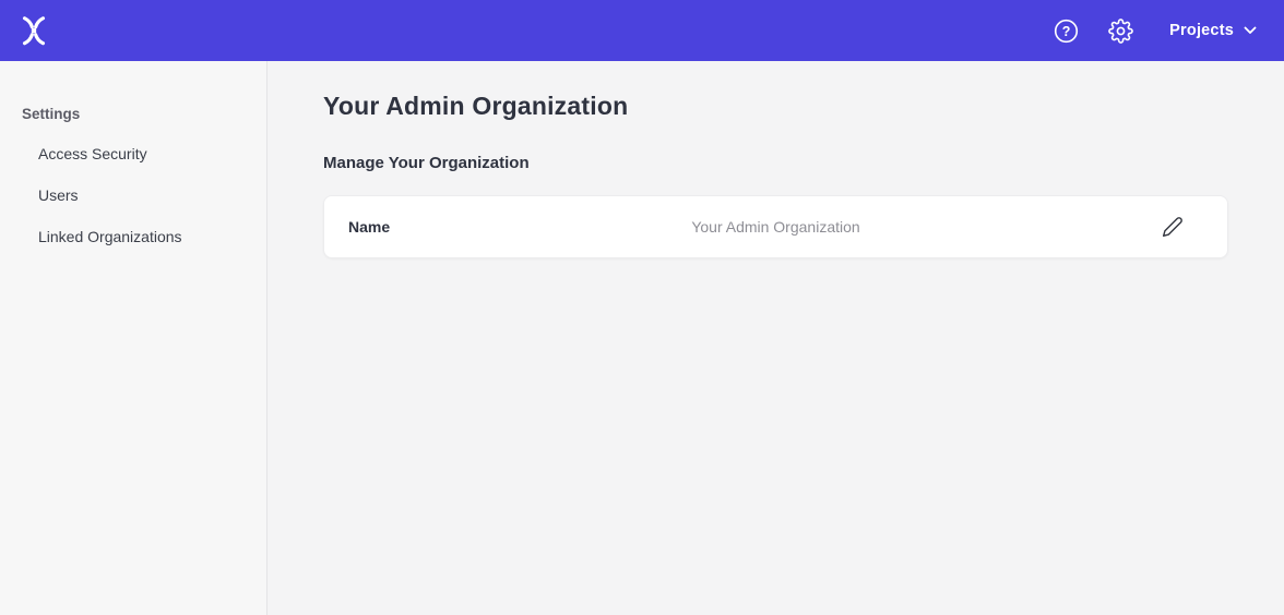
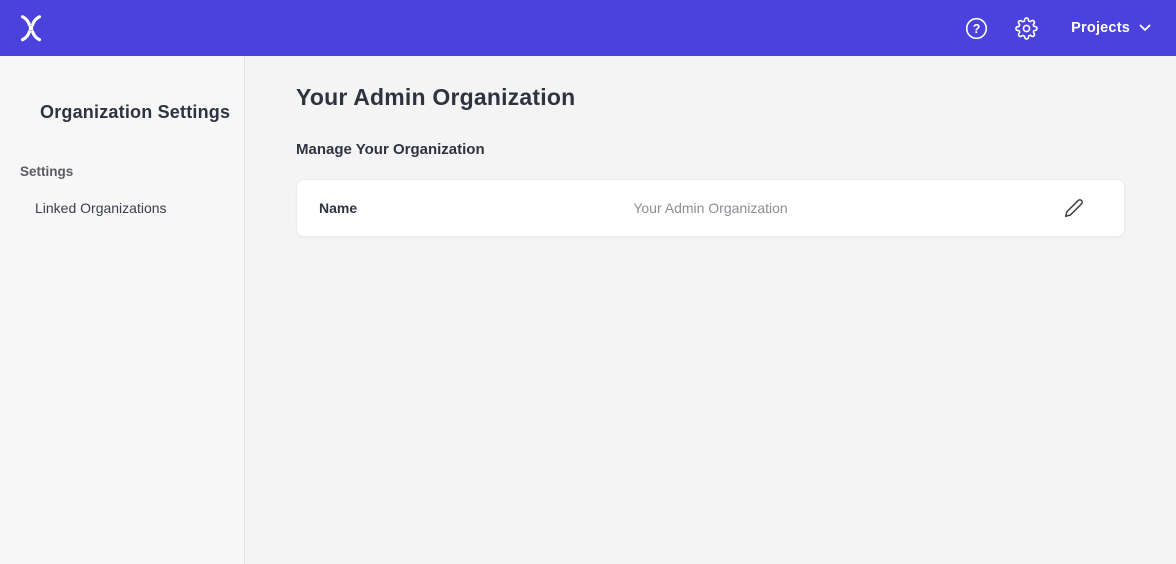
  ?
  Projects
+ Organization Settings
  Settings
- Access Security
- Users
  Linked Organizations
  Your Admin Organization
  Manage Your Organization
  Name
  Your Admin Organization
